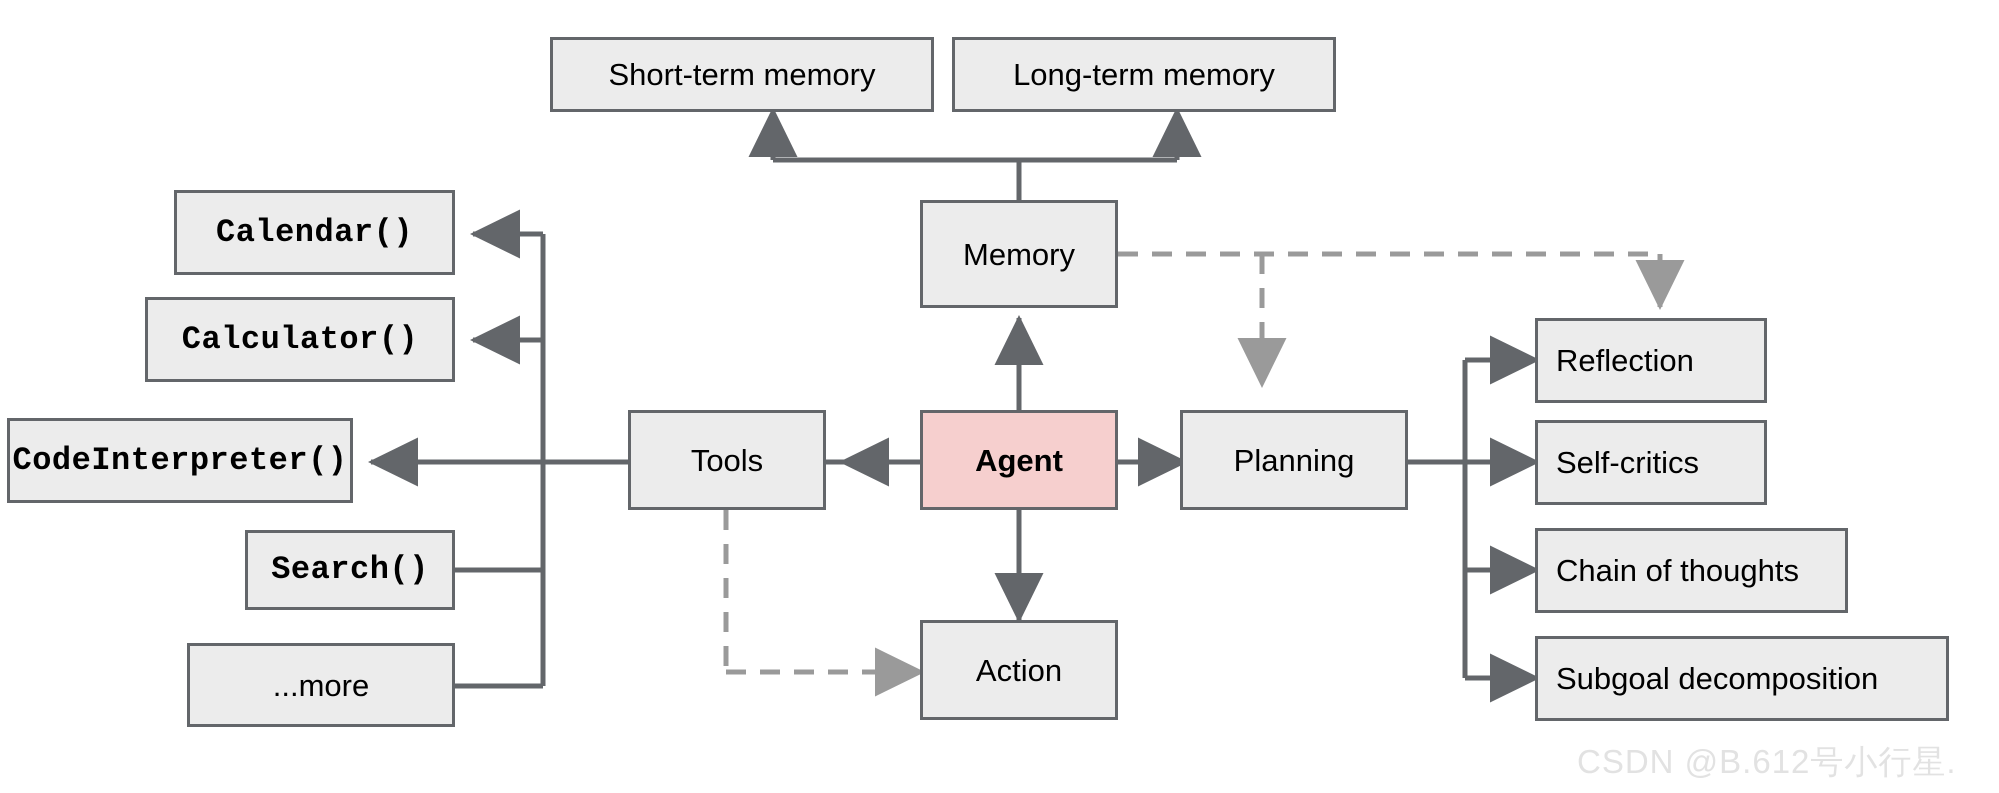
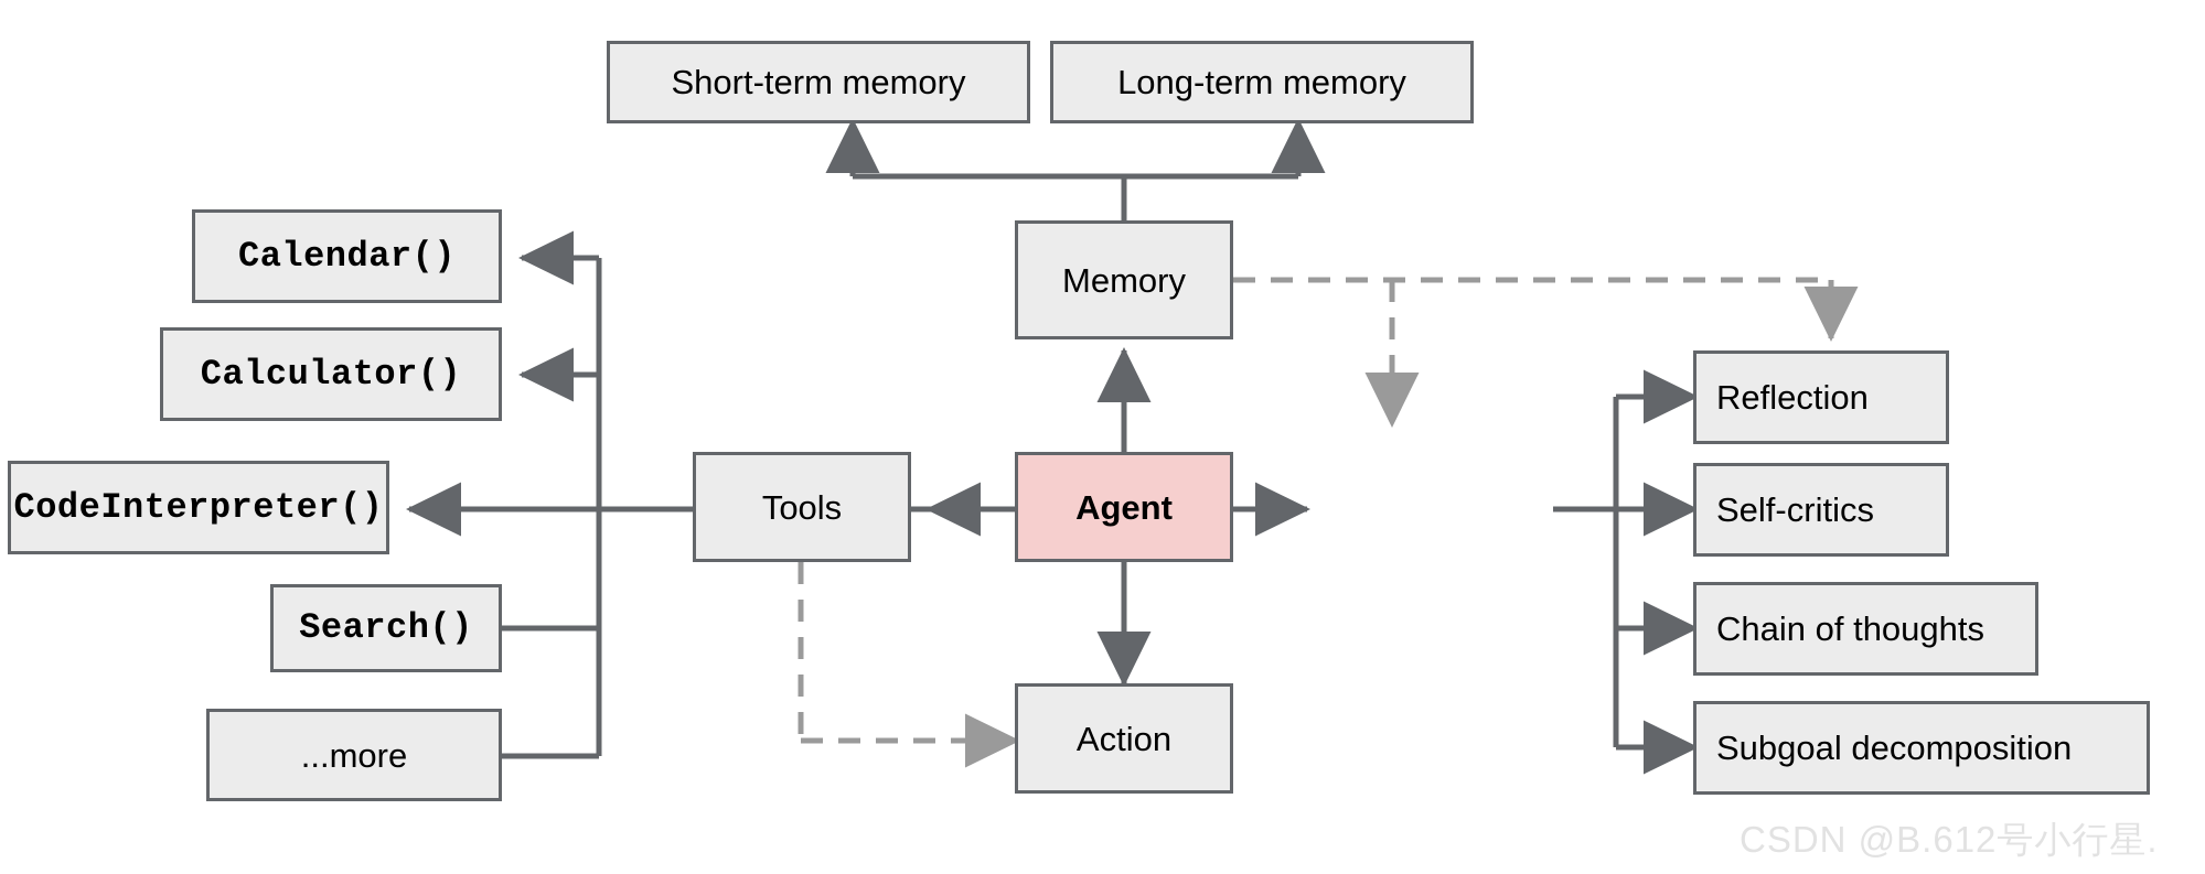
  Short-term memory
  Long-term memory
  Memory
  Agent
  Tools
- Planning
  Action
  Calendar()
  Calculator()
  CodeInterpreter()
  Search()
  ...more
  Reflection
  Self-critics
  Chain of thoughts
  Subgoal decomposition
  CSDN @B.612号小行星.
